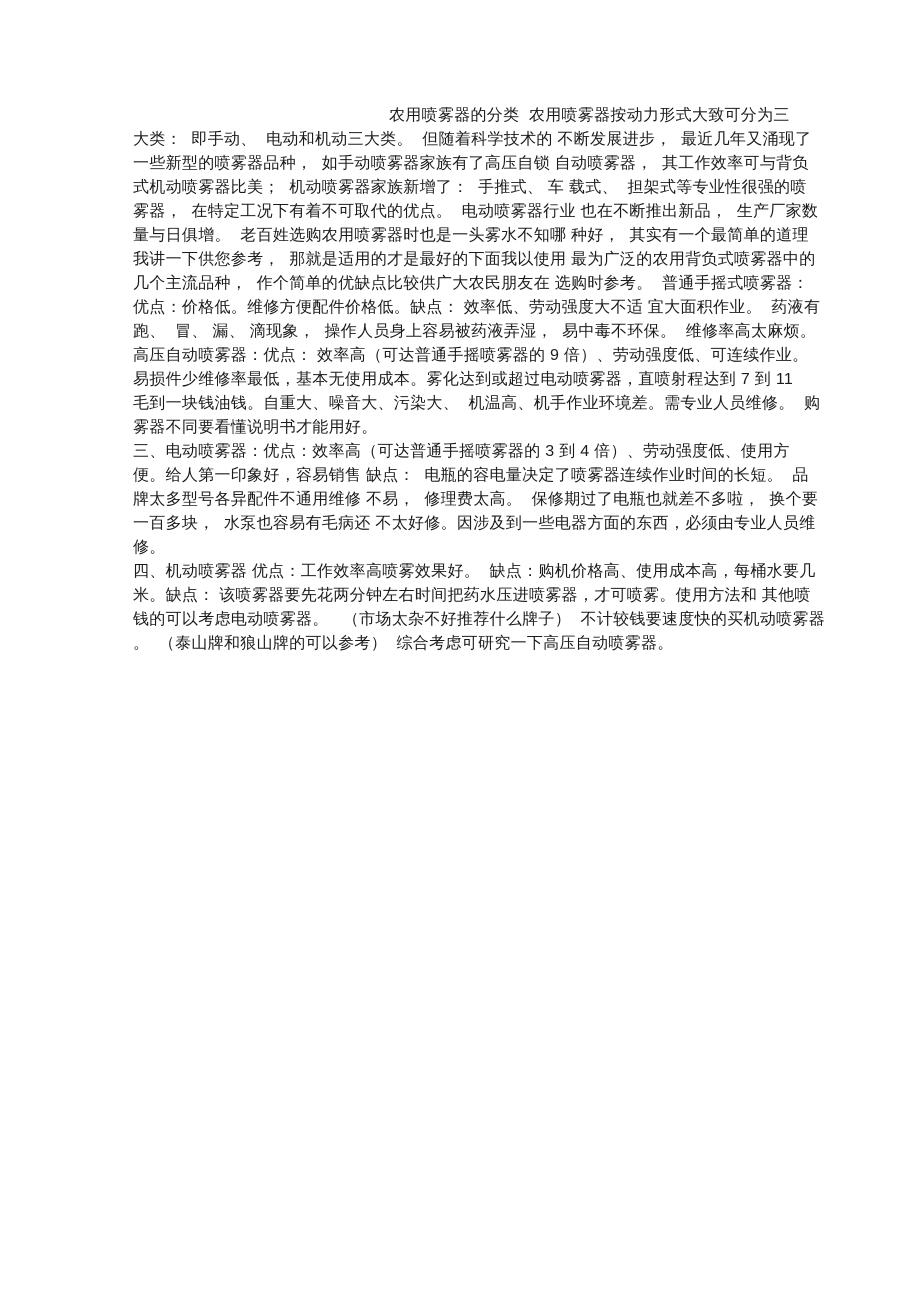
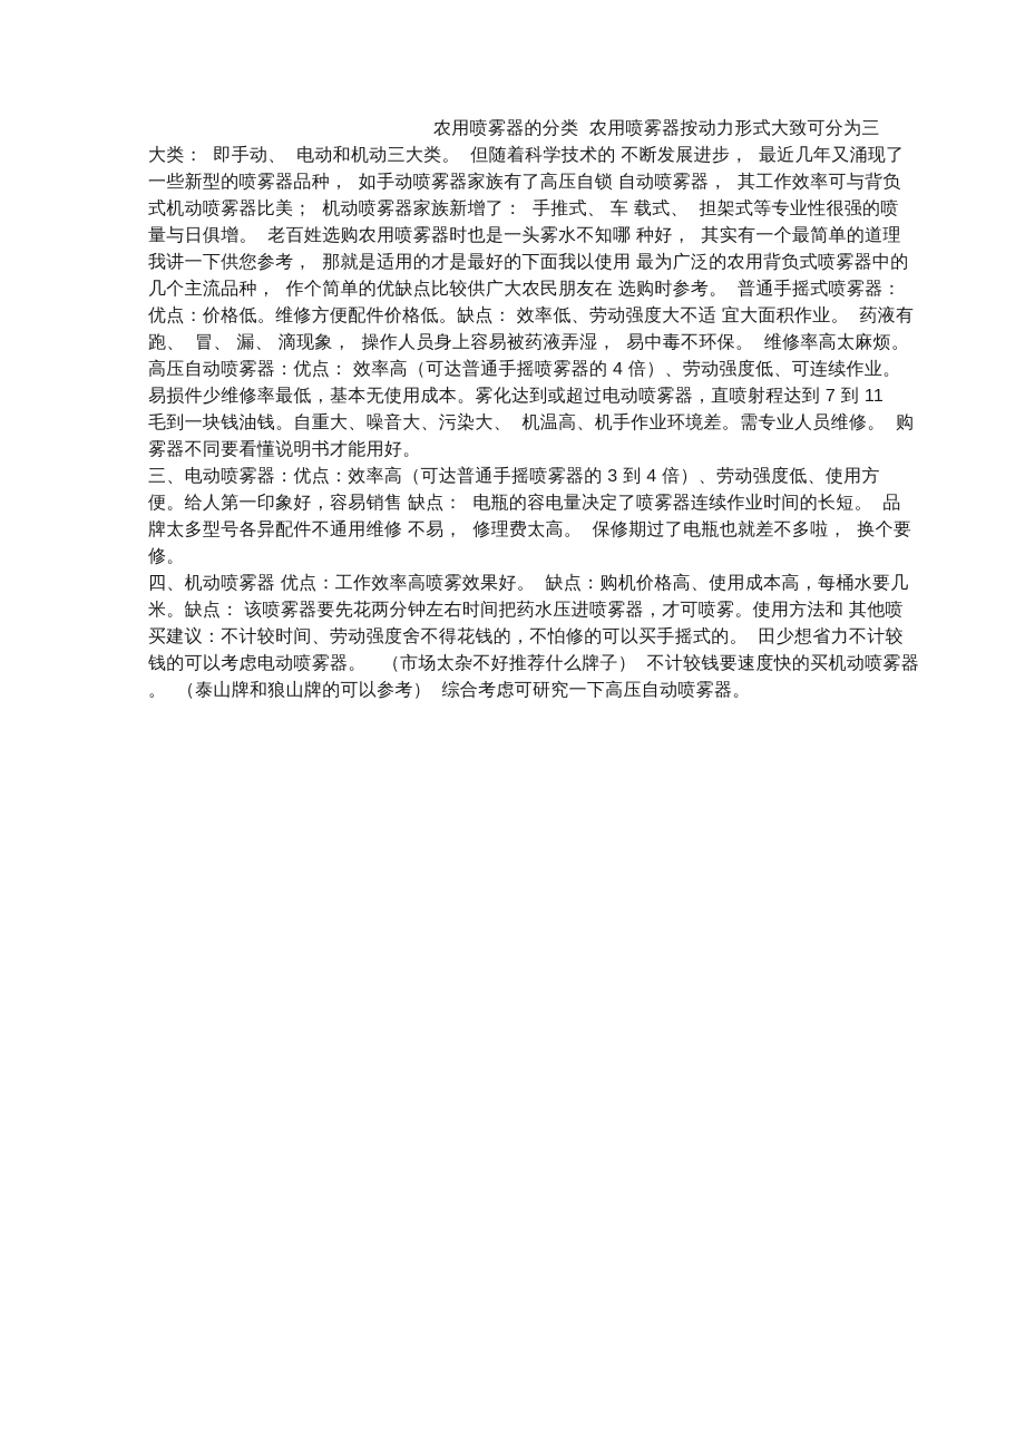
  农用喷雾器的分类 农用喷雾器按动力形式大致可分为三
  大类： 即手动、 电动和机动三大类。 但随着科学技术的 不断发展进步， 最近几年又涌现了
  一些新型的喷雾器品种， 如手动喷雾器家族有了高压自锁 自动喷雾器， 其工作效率可与背负
  式机动喷雾器比美； 机动喷雾器家族新增了： 手推式、 车 载式、 担架式等专业性很强的喷
- 雾器， 在特定工况下有着不可取代的优点。 电动喷雾器行业 也在不断推出新品， 生产厂家数
  量与日俱增。 老百姓选购农用喷雾器时也是一头雾水不知哪 种好， 其实有一个最简单的道理
  我讲一下供您参考， 那就是适用的才是最好的下面我以使用 最为广泛的农用背负式喷雾器中的
  几个主流品种， 作个简单的优缺点比较供广大农民朋友在 选购时参考。 普通手摇式喷雾器：
  优点：价格低。维修方便配件价格低。缺点： 效率低、劳动强度大不适 宜大面积作业。 药液有
  跑、 冒、 漏、 滴现象， 操作人员身上容易被药液弄湿， 易中毒不环保。 维修率高太麻烦。
- 高压自动喷雾器：优点： 效率高（可达普通手摇喷雾器的 9 倍）、劳动强度低、可连续作业。
+ 高压自动喷雾器：优点： 效率高（可达普通手摇喷雾器的 4 倍）、劳动强度低、可连续作业。
  易损件少维修率最低，基本无使用成本。雾化达到或超过电动喷雾器，直喷射程达到 7 到 11
  毛到一块钱油钱。自重大、噪音大、污染大、 机温高、机手作业环境差。需专业人员维修。 购
  雾器不同要看懂说明书才能用好。
  三、电动喷雾器：优点：效率高（可达普通手摇喷雾器的 3 到 4 倍）、劳动强度低、使用方
  便。给人第一印象好，容易销售 缺点： 电瓶的容电量决定了喷雾器连续作业时间的长短。 品
  牌太多型号各异配件不通用维修 不易， 修理费太高。 保修期过了电瓶也就差不多啦， 换个要
- 一百多块， 水泵也容易有毛病还 不太好修。因涉及到一些电器方面的东西，必须由专业人员维
  修。
  四、机动喷雾器 优点：工作效率高喷雾效果好。 缺点：购机价格高、使用成本高，每桶水要几
  米。缺点： 该喷雾器要先花两分钟左右时间把药水压进喷雾器，才可喷雾。使用方法和 其他喷
+ 买建议：不计较时间、劳动强度舍不得花钱的，不怕修的可以买手摇式的。 田少想省力不计较
  钱的可以考虑电动喷雾器。 （市场太杂不好推荐什么牌子） 不计较钱要速度快的买机动喷雾器
  。 （泰山牌和狼山牌的可以参考） 综合考虑可研究一下高压自动喷雾器。
